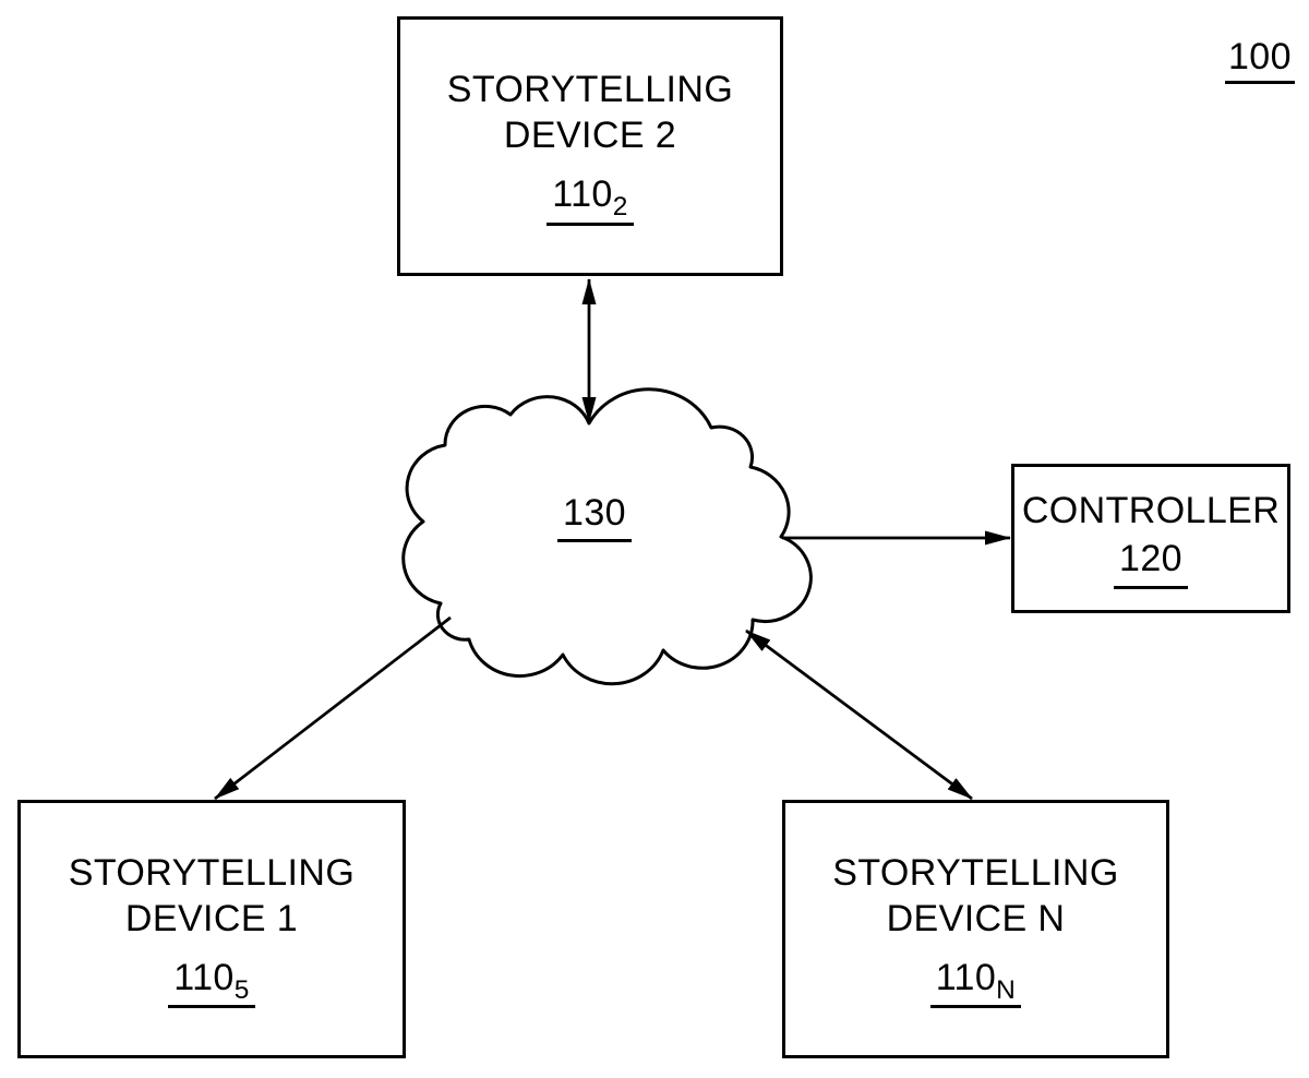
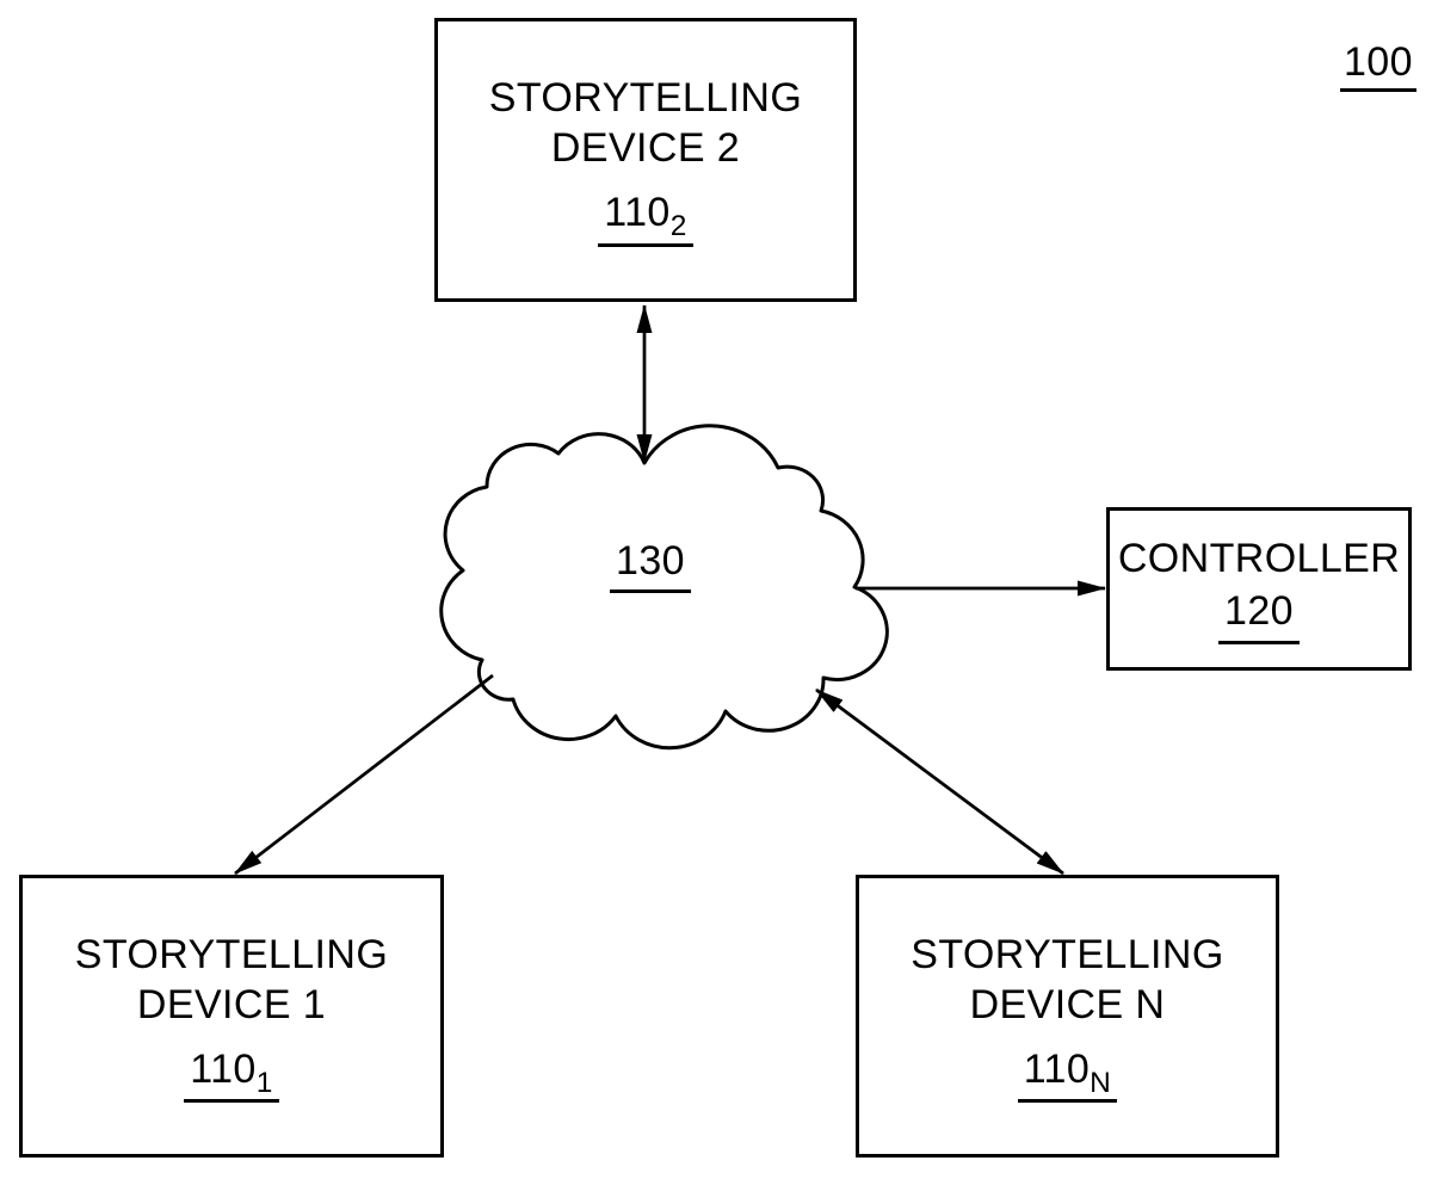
  100
  STORYTELLING
  DEVICE 2
  1102
  CONTROLLER
  120
  130
  STORYTELLING
  DEVICE 1
- 1105
+ 1101
  STORYTELLING
  DEVICE N
  110N
